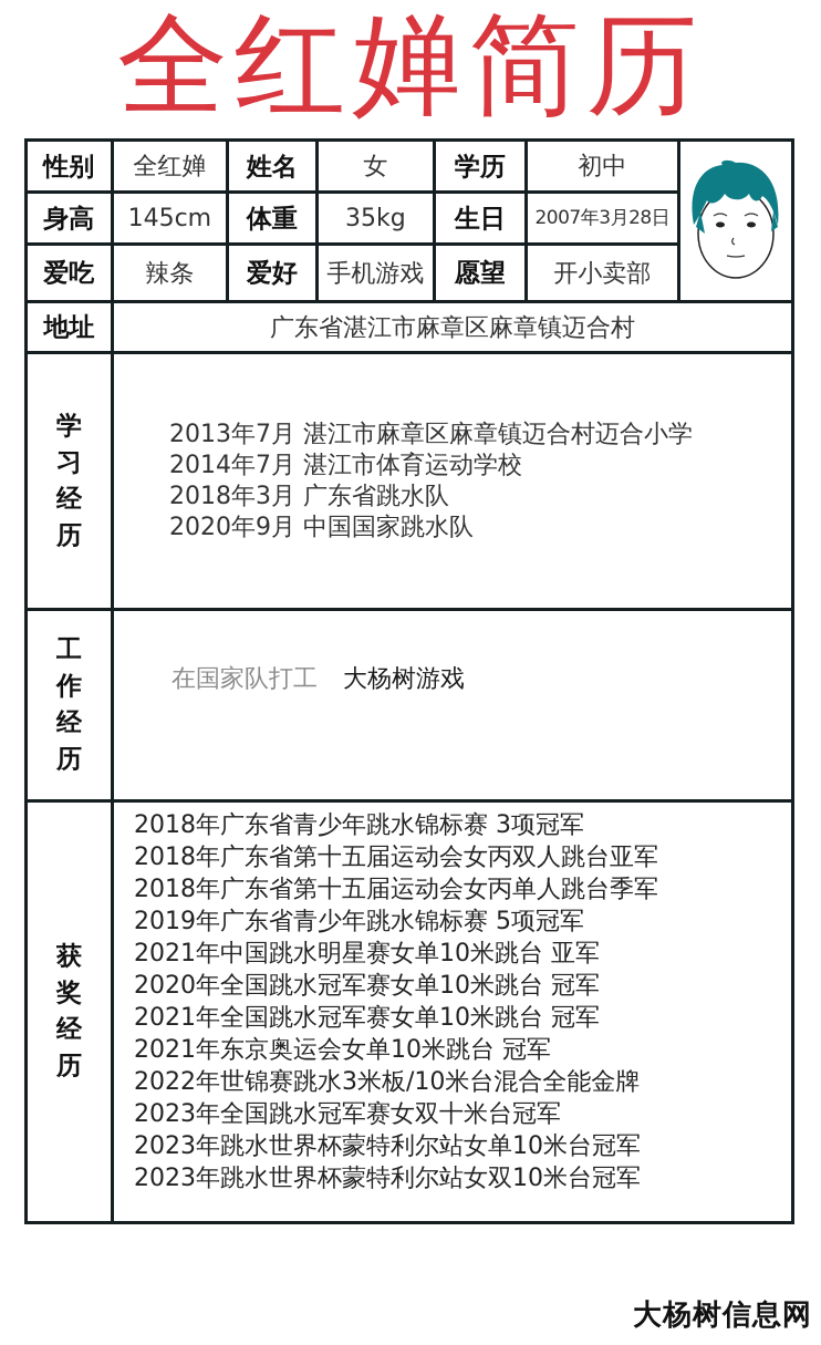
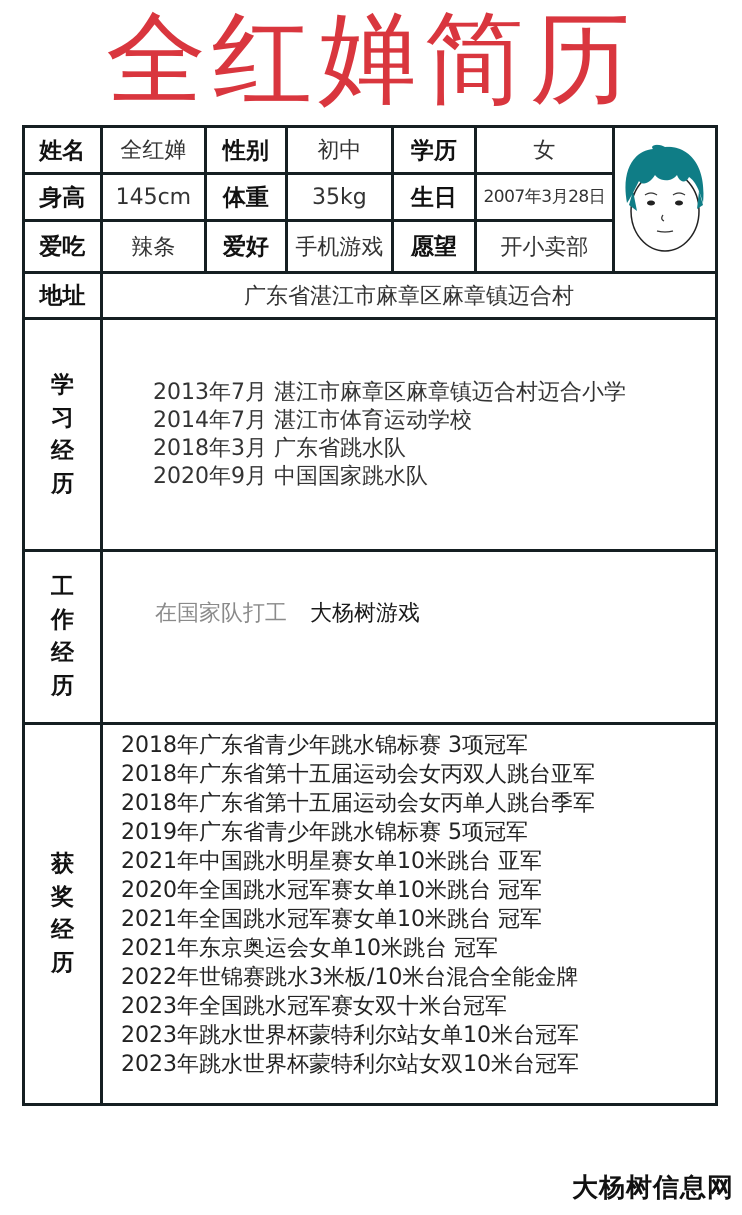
  全红婵简历
- 性别
+ 姓名
  全红婵
- 姓名
+ 性别
- 女
+ 初中
  学历
- 初中
+ 女
  身高
  145cm
  体重
  35kg
  生日
  2007年3月28日
  爱吃
  辣条
  爱好
  手机游戏
  愿望
  开小卖部
  地址
  广东省湛江市麻章区麻章镇迈合村
  学
  习
  经
  历
  2013年7月 湛江市麻章区麻章镇迈合村迈合小学
  2014年7月 湛江市体育运动学校
  2018年3月 广东省跳水队
  2020年9月 中国国家跳水队
  工
  作
  经
  历
  在国家队打工
  大杨树游戏
  获
  奖
  经
  历
  2018年广东省青少年跳水锦标赛 3项冠军
  2018年广东省第十五届运动会女丙双人跳台亚军
  2018年广东省第十五届运动会女丙单人跳台季军
  2019年广东省青少年跳水锦标赛 5项冠军
  2021年中国跳水明星赛女单10米跳台 亚军
  2020年全国跳水冠军赛女单10米跳台 冠军
  2021年全国跳水冠军赛女单10米跳台 冠军
  2021年东京奥运会女单10米跳台 冠军
  2022年世锦赛跳水3米板/10米台混合全能金牌
  2023年全国跳水冠军赛女双十米台冠军
  2023年跳水世界杯蒙特利尔站女单10米台冠军
  2023年跳水世界杯蒙特利尔站女双10米台冠军
  大杨树信息网
